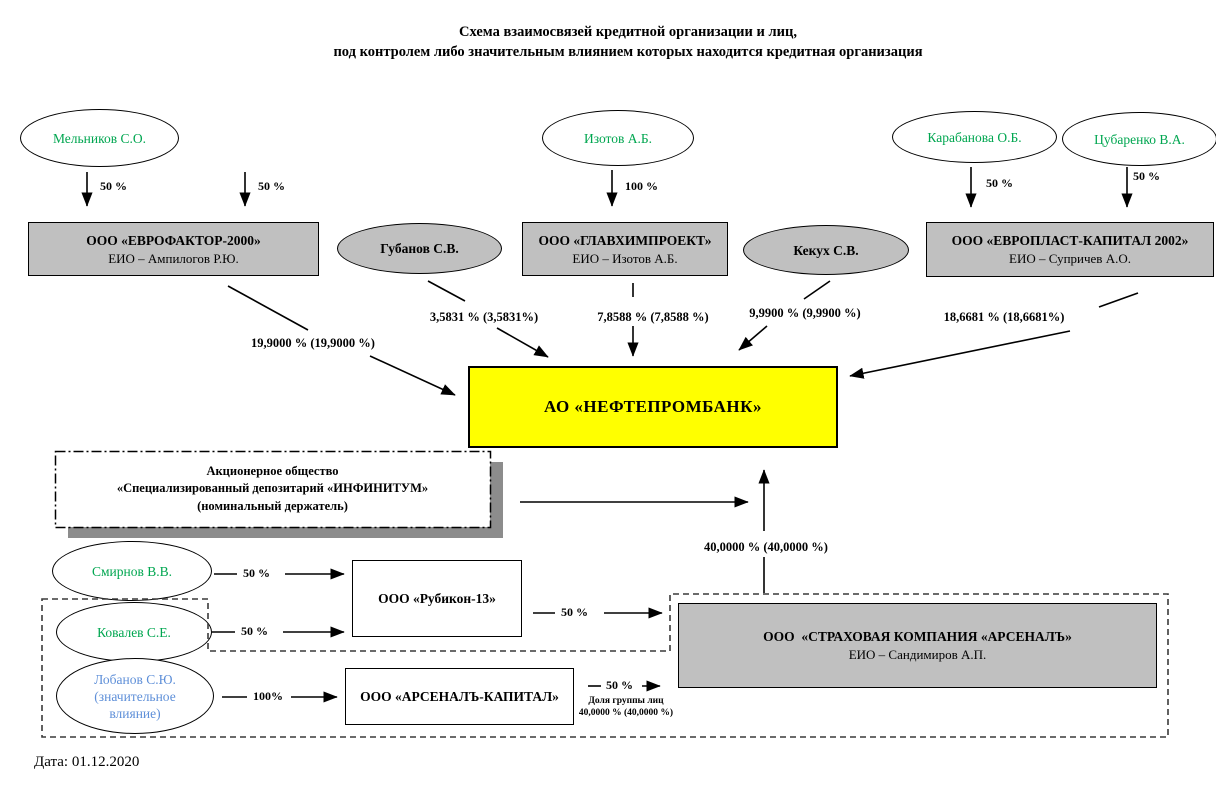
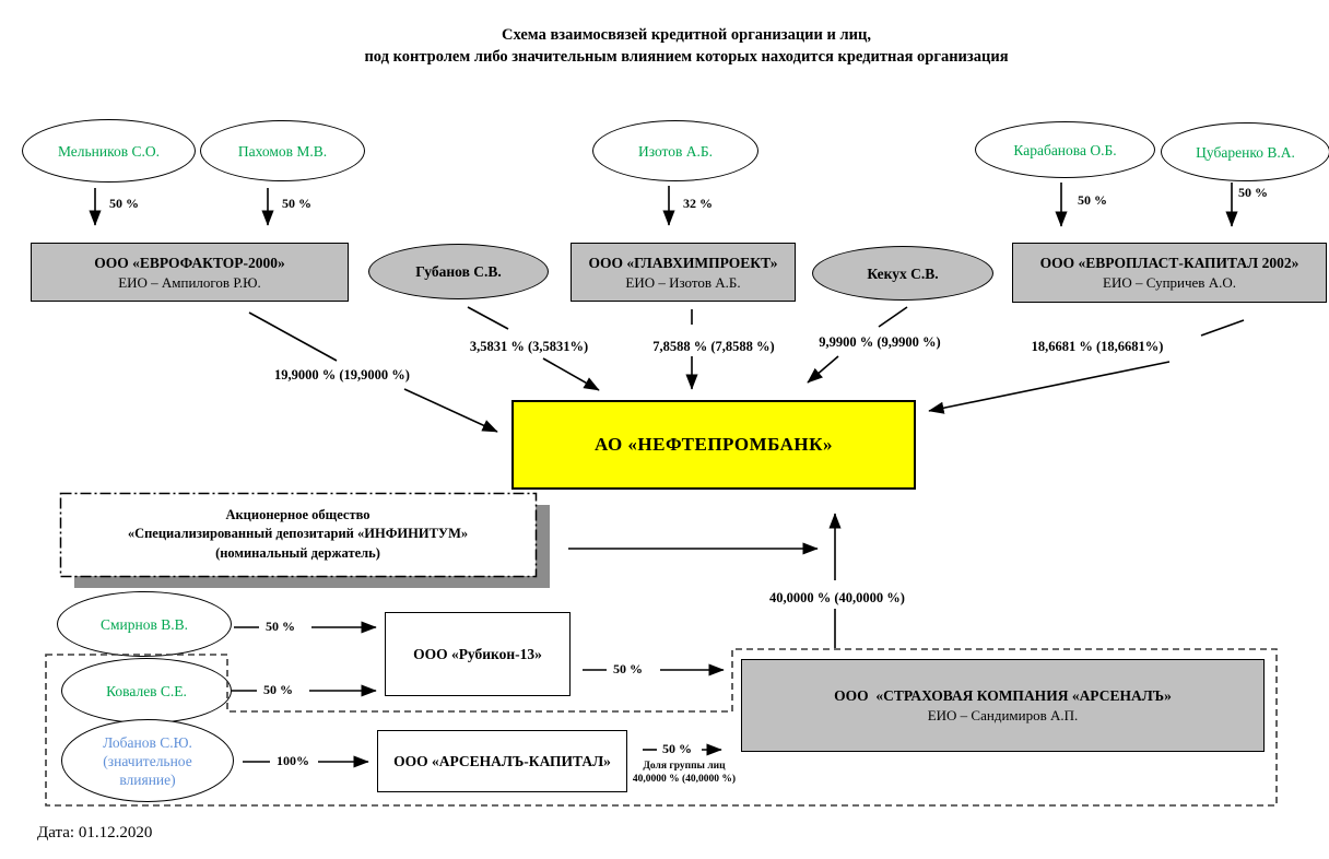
  Схема взаимосвязей кредитной организации и лиц,
  под контролем либо значительным влиянием которых находится кредитная организация
  Мельников С.О.
+ Пахомов М.В.
  Изотов А.Б.
  Карабанова О.Б.
  Цубаренко В.А.
  50 %
  50 %
- 100 %
+ 32 %
  50 %
  50 %
  ООО «ЕВРОФАКТОР-2000»
  ЕИО – Ампилогов Р.Ю.
  Губанов С.В.
  ООО «ГЛАВХИМПРОЕКТ»
  ЕИО – Изотов А.Б.
  Кекух С.В.
  ООО «ЕВРОПЛАСТ-КАПИТАЛ 2002»
  ЕИО – Супричев А.О.
  19,9000 % (19,9000 %)
  3,5831 % (3,5831%)
  7,8588 % (7,8588 %)
  9,9900 % (9,9900 %)
  18,6681 % (18,6681%)
  АО «НЕФТЕПРОМБАНК»
  Акционерное общество
  «Специализированный депозитарий «ИНФИНИТУМ»
  (номинальный держатель)
  40,0000 % (40,0000 %)
  Смирнов В.В.
  Ковалев С.Е.
  Лобанов С.Ю.
  (значительное
  влияние)
  50 %
  50 %
  100%
  50 %
  50 %
  Доля группы лиц
  40,0000 % (40,0000 %)
  ООО «Рубикон-13»
  ООО «АРСЕНАЛЪ-КАПИТАЛ»
  ООО «СТРАХОВАЯ КОМПАНИЯ «АРСЕНАЛЪ»
  ЕИО – Сандимиров А.П.
  Дата: 01.12.2020
